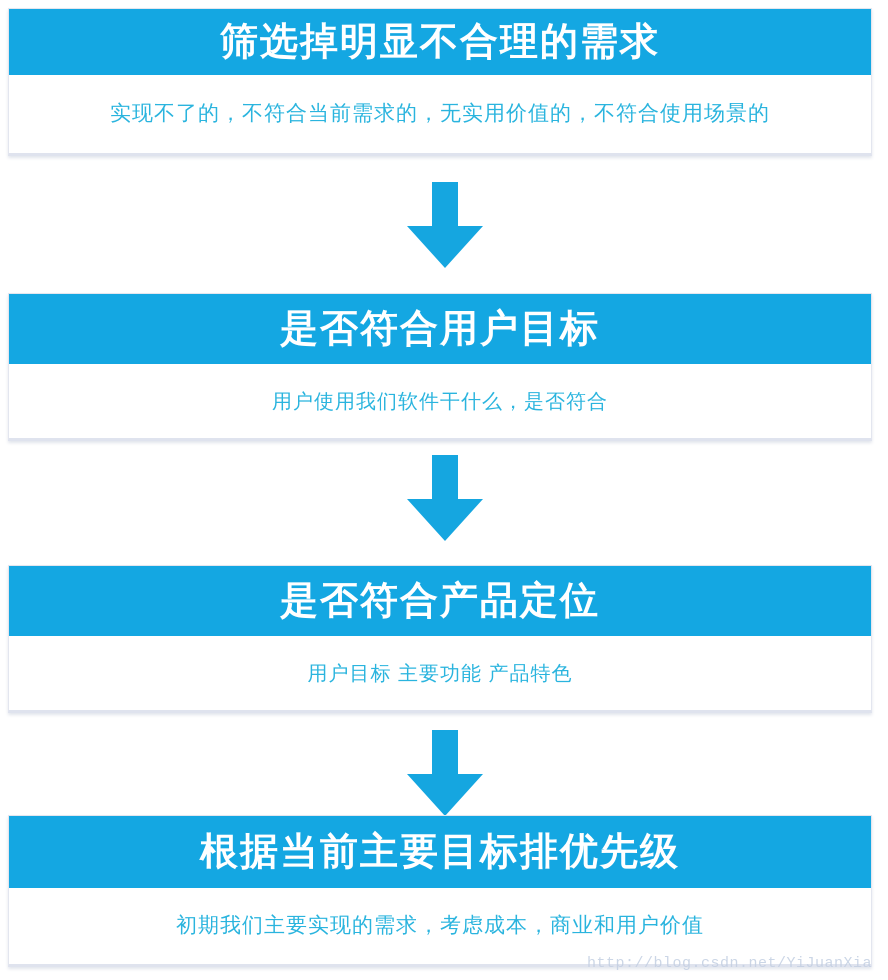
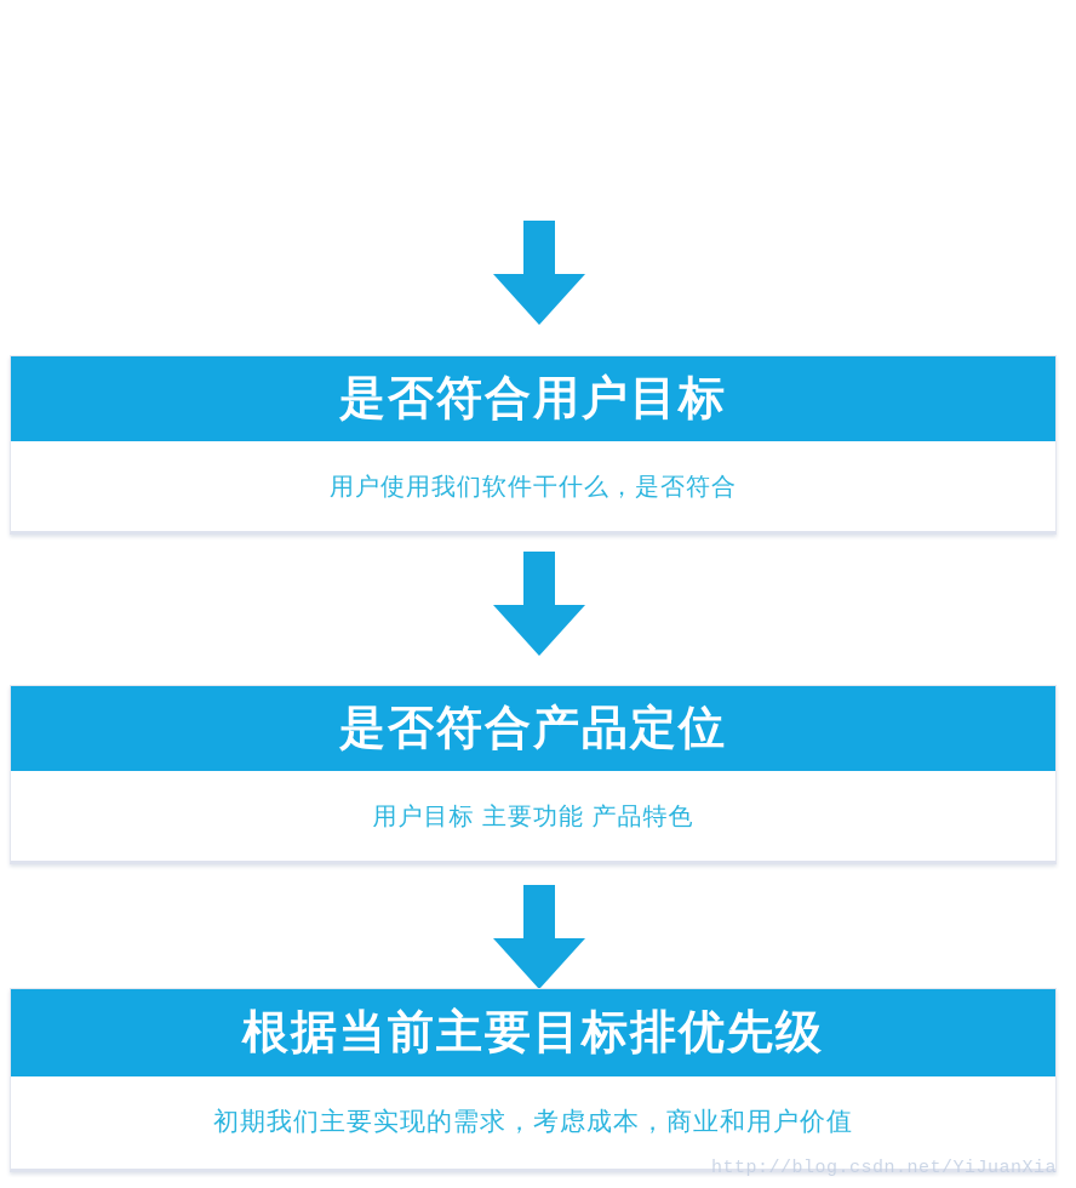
- 筛选掉明显不合理的需求
- 实现不了的，不符合当前需求的，无实用价值的，不符合使用场景的
  是否符合用户目标
  用户使用我们软件干什么，是否符合
  是否符合产品定位
  用户目标 主要功能 产品特色
  根据当前主要目标排优先级
  初期我们主要实现的需求，考虑成本，商业和用户价值
  http://blog.csdn.net/YiJuanXia
